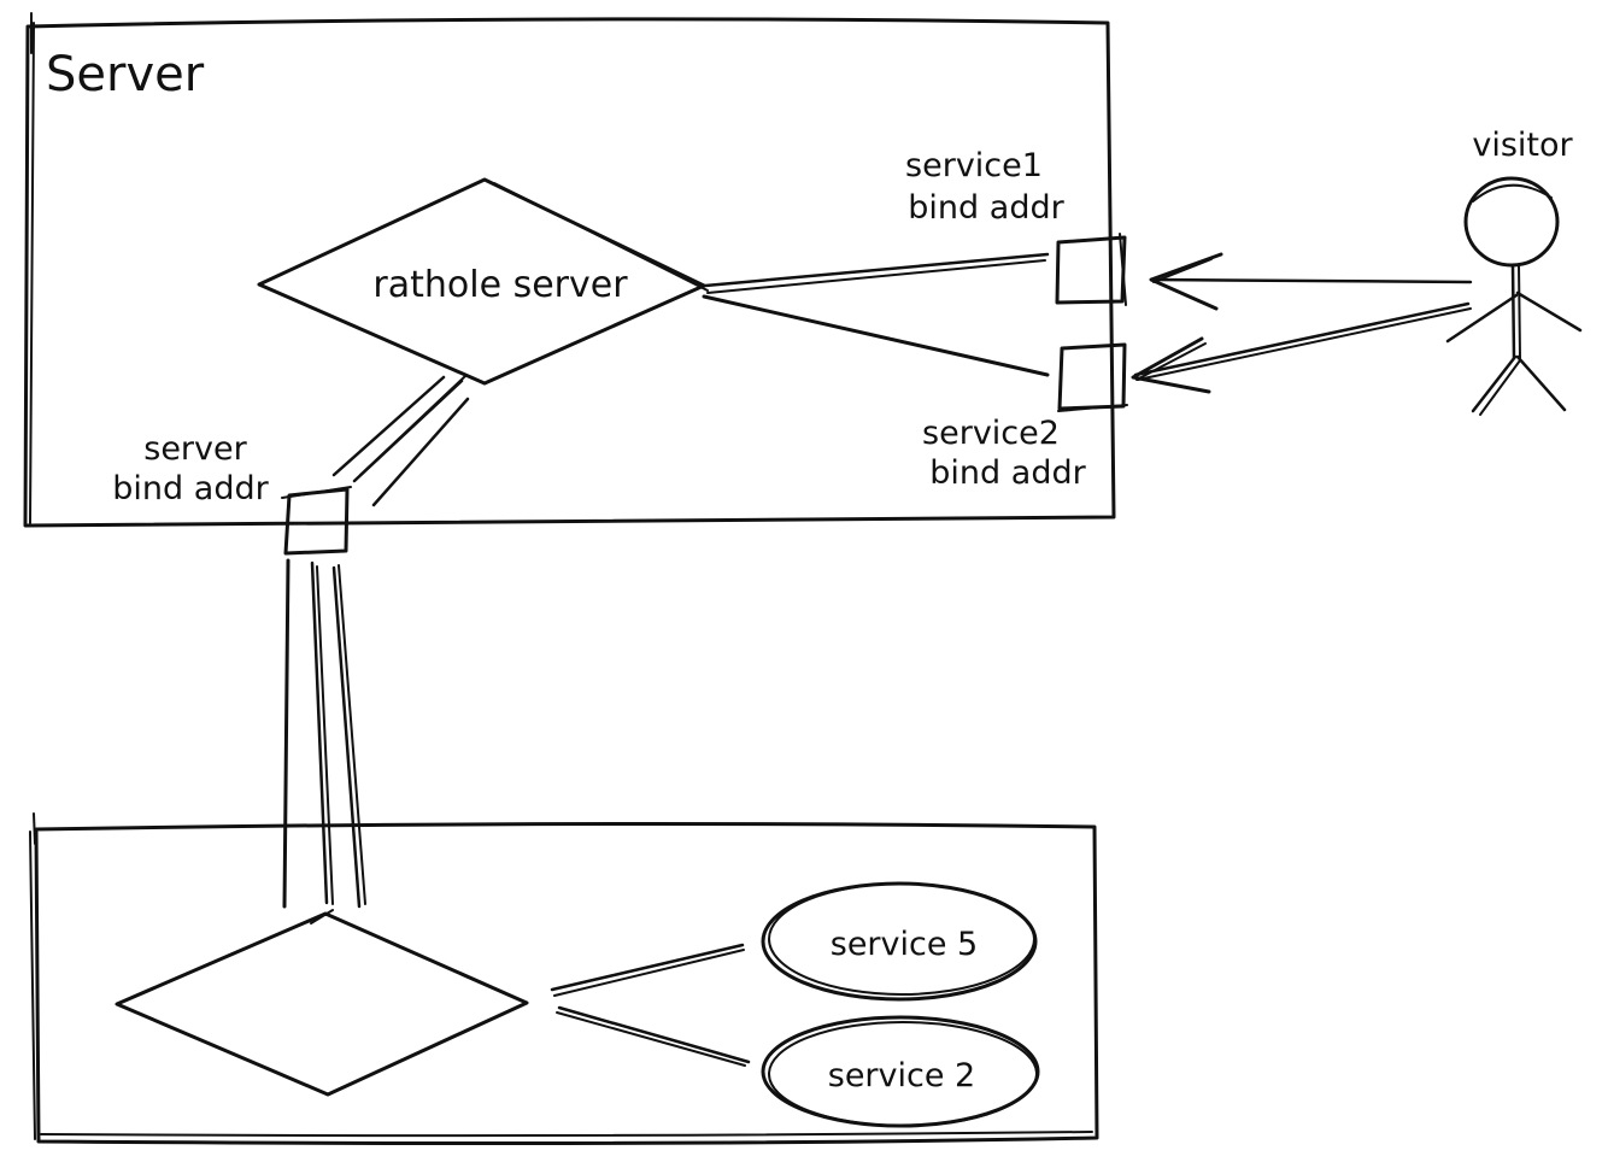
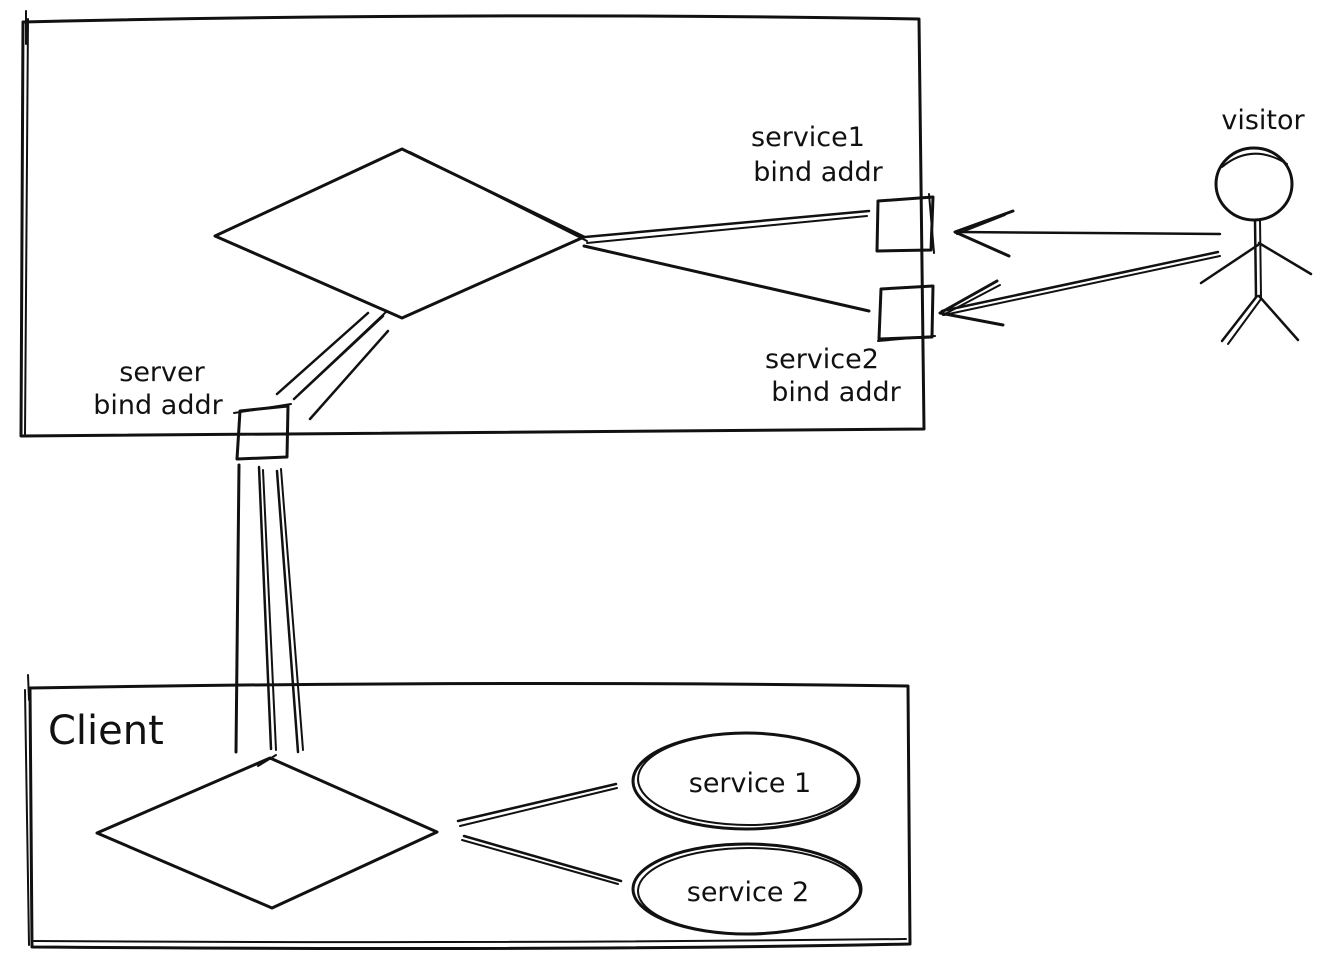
- Server
- rathole server
  service1
  bind addr
  service2
  bind addr
  server
  bind addr
  visitor
+ Client
- service 5
+ service 1
  service 2
